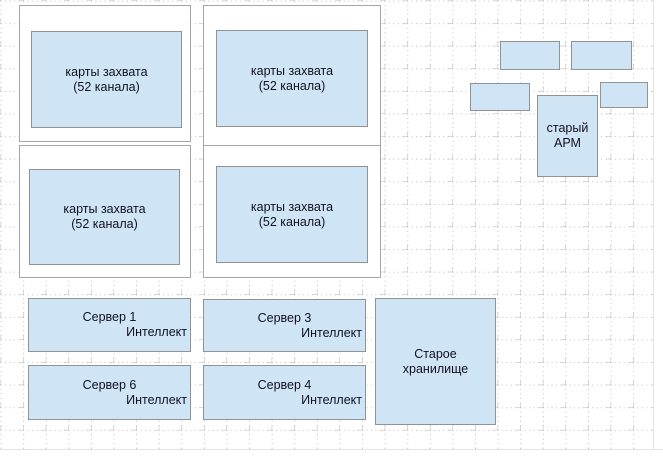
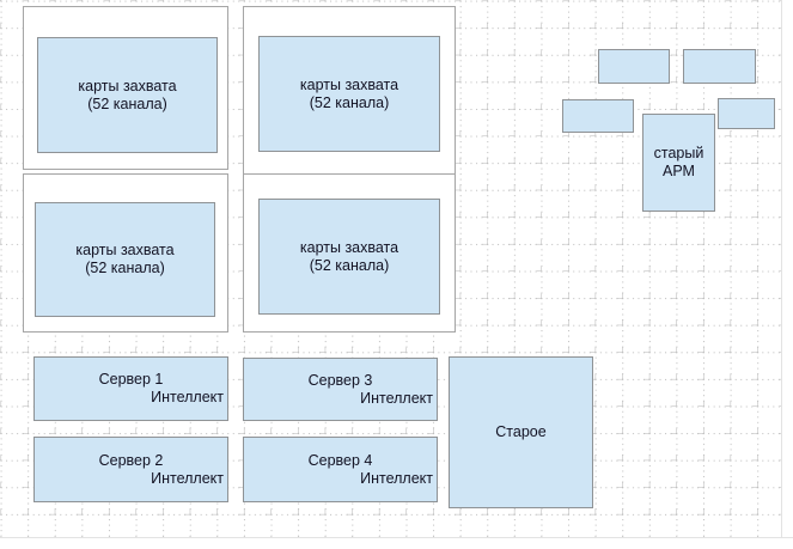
  карты захвата
  (52 канала)
  карты захвата
  (52 канала)
  карты захвата
  (52 канала)
  карты захвата
  (52 канала)
  старый
  АРМ
  Сервер 1
  Интеллект
- Сервер 6
+ Сервер 2
  Интеллект
  Сервер 3
  Интеллект
  Сервер 4
  Интеллект
  Старое
- хранилище
